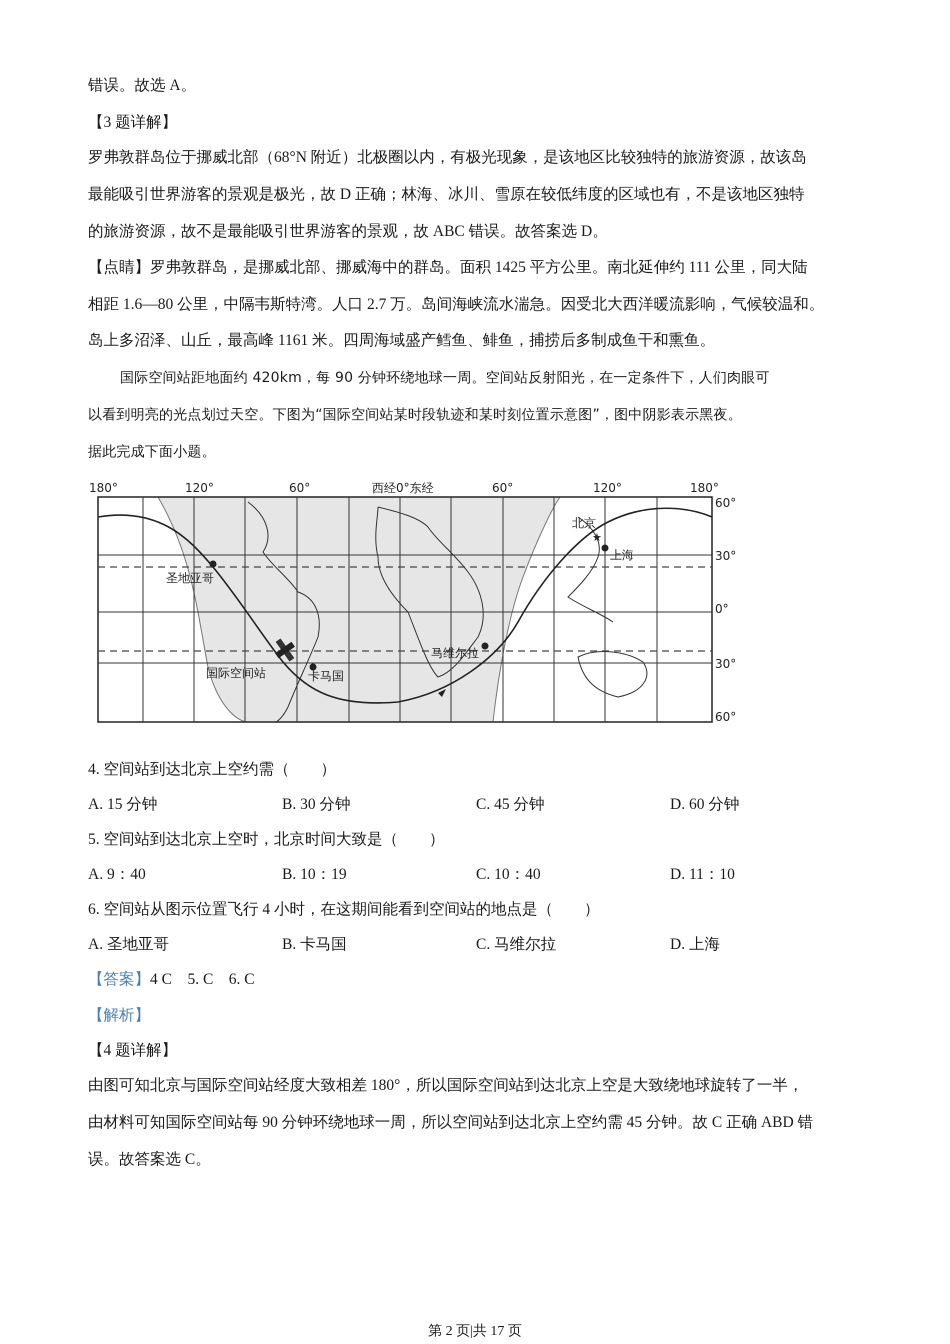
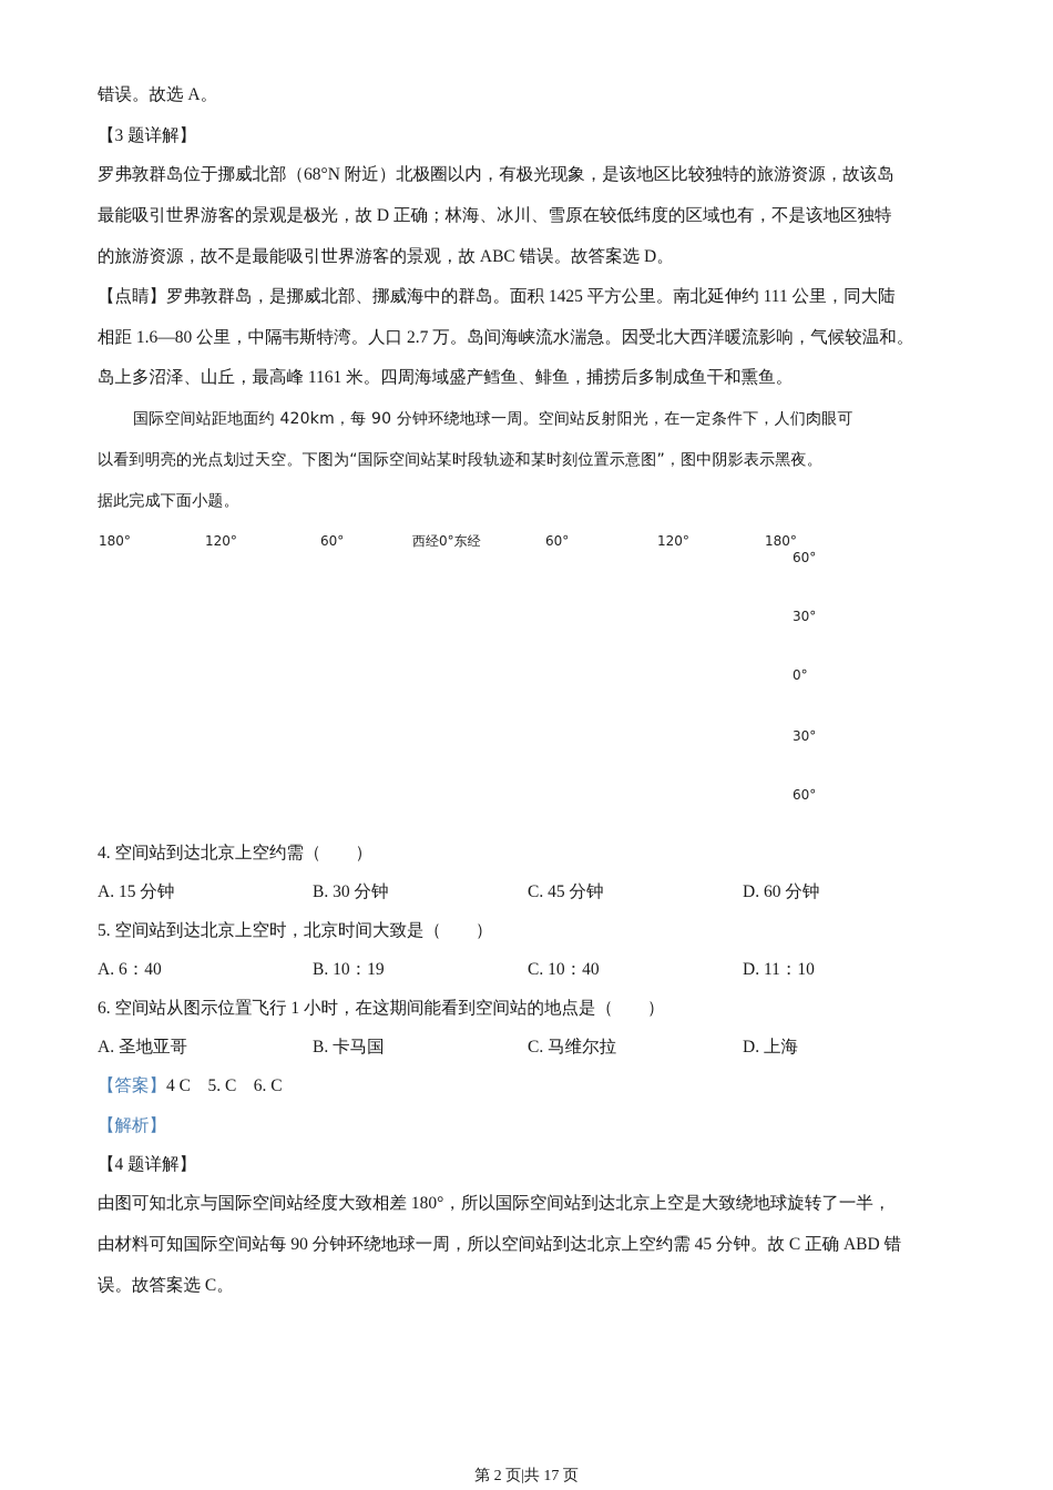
  错误。故选 A。
  【3 题详解】
  罗弗敦群岛位于挪威北部（68°N 附近）北极圈以内，有极光现象，是该地区比较独特的旅游资源，故该岛
  最能吸引世界游客的景观是极光，故 D 正确；林海、冰川、雪原在较低纬度的区域也有，不是该地区独特
  的旅游资源，故不是最能吸引世界游客的景观，故 ABC 错误。故答案选 D。
  【点睛】罗弗敦群岛，是挪威北部、挪威海中的群岛。面积 1425 平方公里。南北延伸约 111 公里，同大陆
  相距 1.6—80 公里，中隔韦斯特湾。人口 2.7 万。岛间海峡流水湍急。因受北大西洋暖流影响，气候较温和。
  岛上多沼泽、山丘，最高峰 1161 米。四周海域盛产鳕鱼、鲱鱼，捕捞后多制成鱼干和熏鱼。
  国际空间站距地面约 420km，每 90 分钟环绕地球一周。空间站反射阳光，在一定条件下，人们肉眼可
  以看到明亮的光点划过天空。下图为“国际空间站某时段轨迹和某时刻位置示意图”，图中阴影表示黑夜。
  据此完成下面小题。
  180°
  120°
  60°
  西经0°东经
  60°
  120°
  180°
  60°
  30°
  0°
  30°
  60°
- ★
- 圣地亚哥
- 国际空间站
- 卡马国
- 马维尔拉
- 北京
- 上海
  4. 空间站到达北京上空约需（ ）
  A. 15 分钟
  B. 30 分钟
  C. 45 分钟
  D. 60 分钟
  5. 空间站到达北京上空时，北京时间大致是（ ）
- A. 9：40
+ A. 6：40
  B. 10：19
  C. 10：40
  D. 11：10
- 6. 空间站从图示位置飞行 4 小时，在这期间能看到空间站的地点是（ ）
+ 6. 空间站从图示位置飞行 1 小时，在这期间能看到空间站的地点是（ ）
  A. 圣地亚哥
  B. 卡马国
  C. 马维尔拉
  D. 上海
  【答案】4 C 5. C 6. C
  【解析】
  【4 题详解】
  由图可知北京与国际空间站经度大致相差 180°，所以国际空间站到达北京上空是大致绕地球旋转了一半，
  由材料可知国际空间站每 90 分钟环绕地球一周，所以空间站到达北京上空约需 45 分钟。故 C 正确 ABD 错
  误。故答案选 C。
  第 2 页|共 17 页
